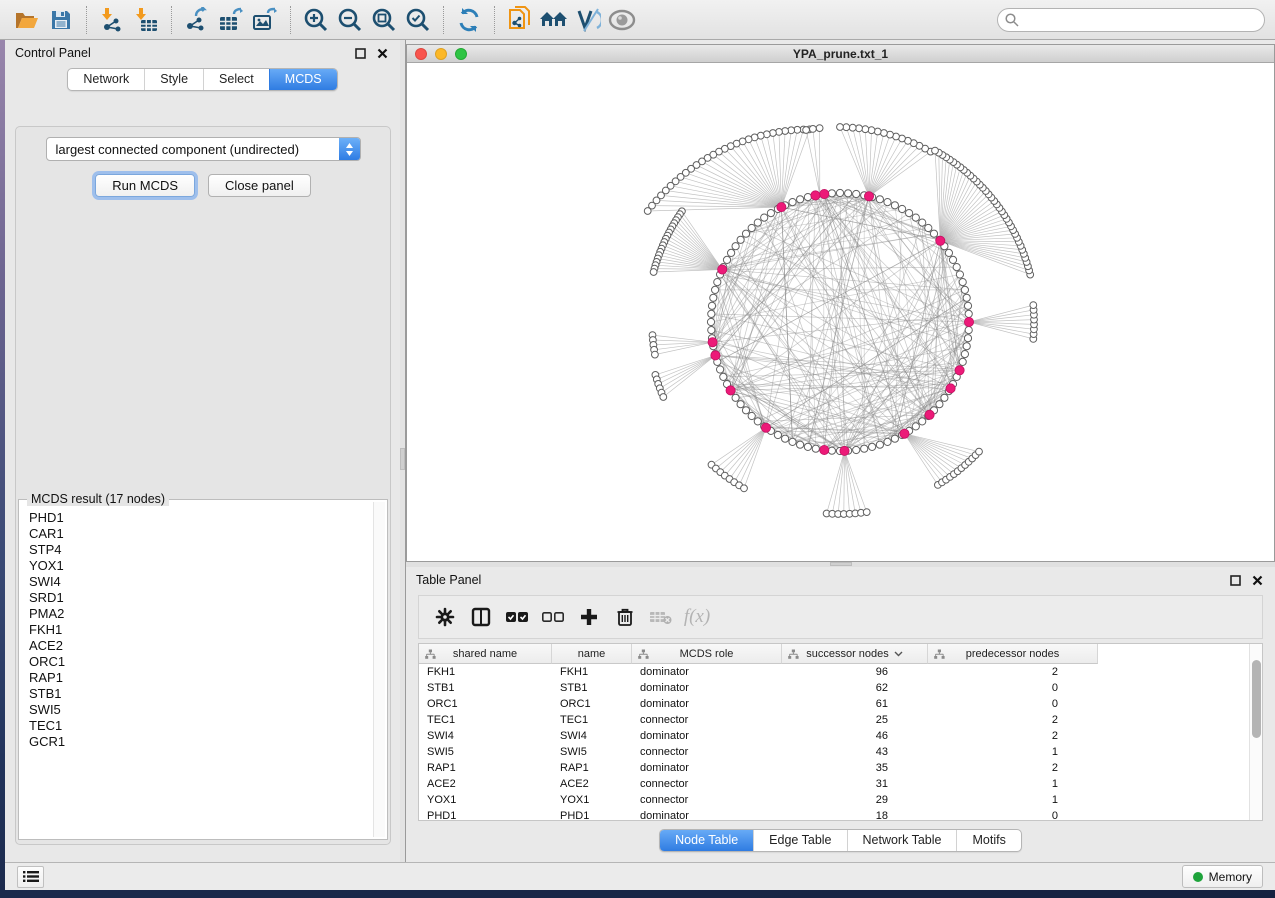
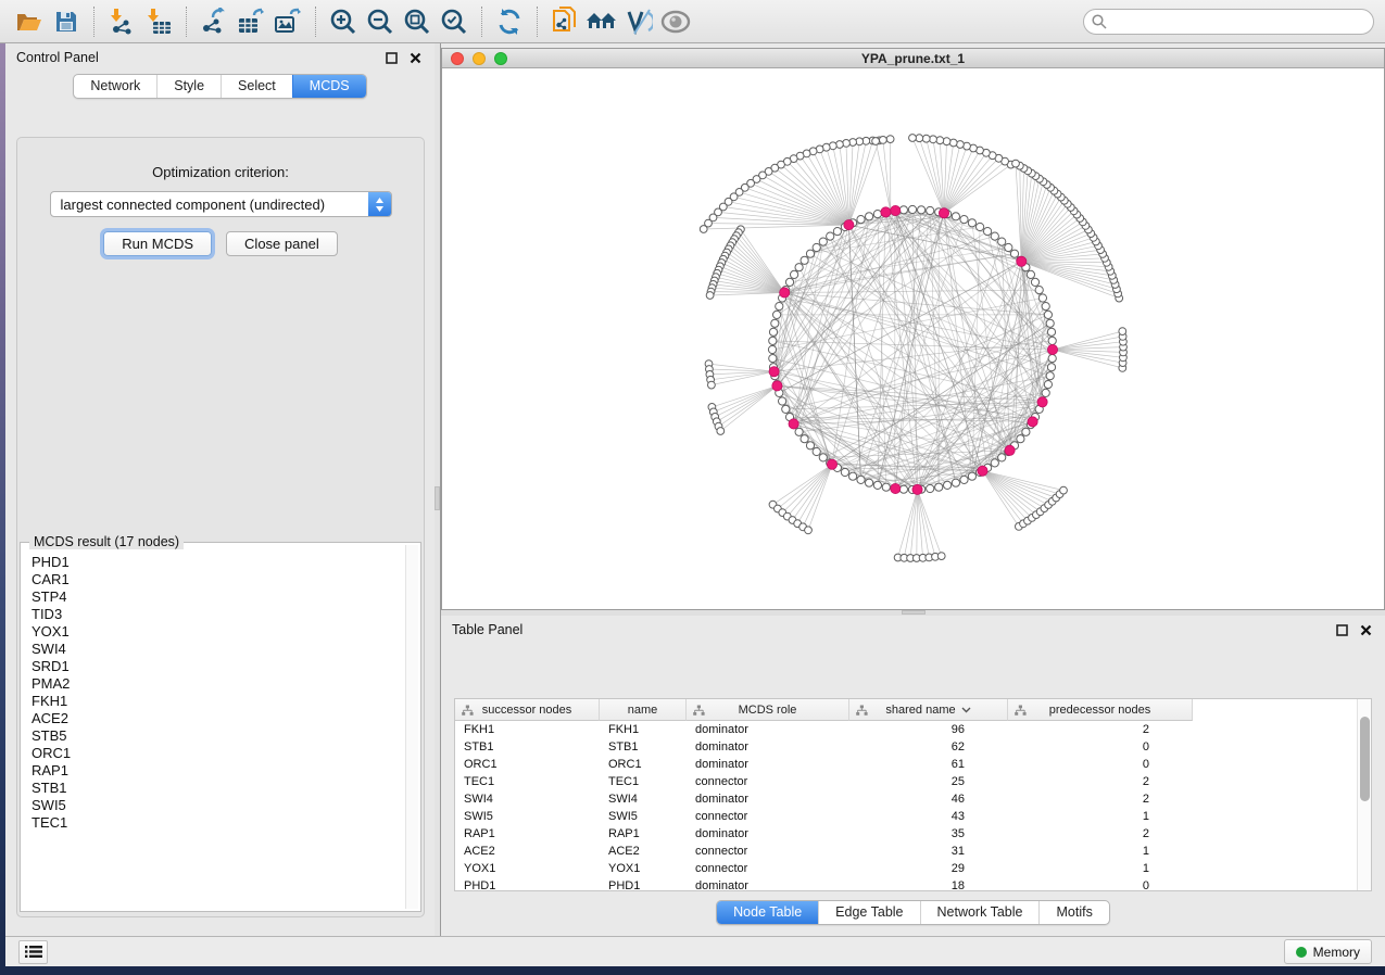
  Control Panel
  Network
  Style
  Select
  MCDS
+ Optimization criterion:
  largest connected component (undirected)
  Run MCDS
  Close panel
  MCDS result (17 nodes)
  PHD1
  CAR1
  STP4
+ TID3
  YOX1
  SWI4
  SRD1
  PMA2
  FKH1
  ACE2
+ STB5
  ORC1
  RAP1
  STB1
  SWI5
  TEC1
- GCR1
  YPA_prune.txt_1
  Table Panel
- f(x)
- shared name
+ successor nodes
  name
  MCDS role
- successor nodes
+ shared name
  predecessor nodes
  FKH1
  FKH1
  dominator
  96
  2
  STB1
  STB1
  dominator
  62
  0
  ORC1
  ORC1
  dominator
  61
  0
  TEC1
  TEC1
  connector
  25
  2
  SWI4
  SWI4
  dominator
  46
  2
  SWI5
  SWI5
  connector
  43
  1
  RAP1
  RAP1
  dominator
  35
  2
  ACE2
  ACE2
  connector
  31
  1
  YOX1
  YOX1
  connector
  29
  1
  PHD1
  PHD1
  dominator
  18
  0
  Node Table
  Edge Table
  Network Table
  Motifs
  Memory
